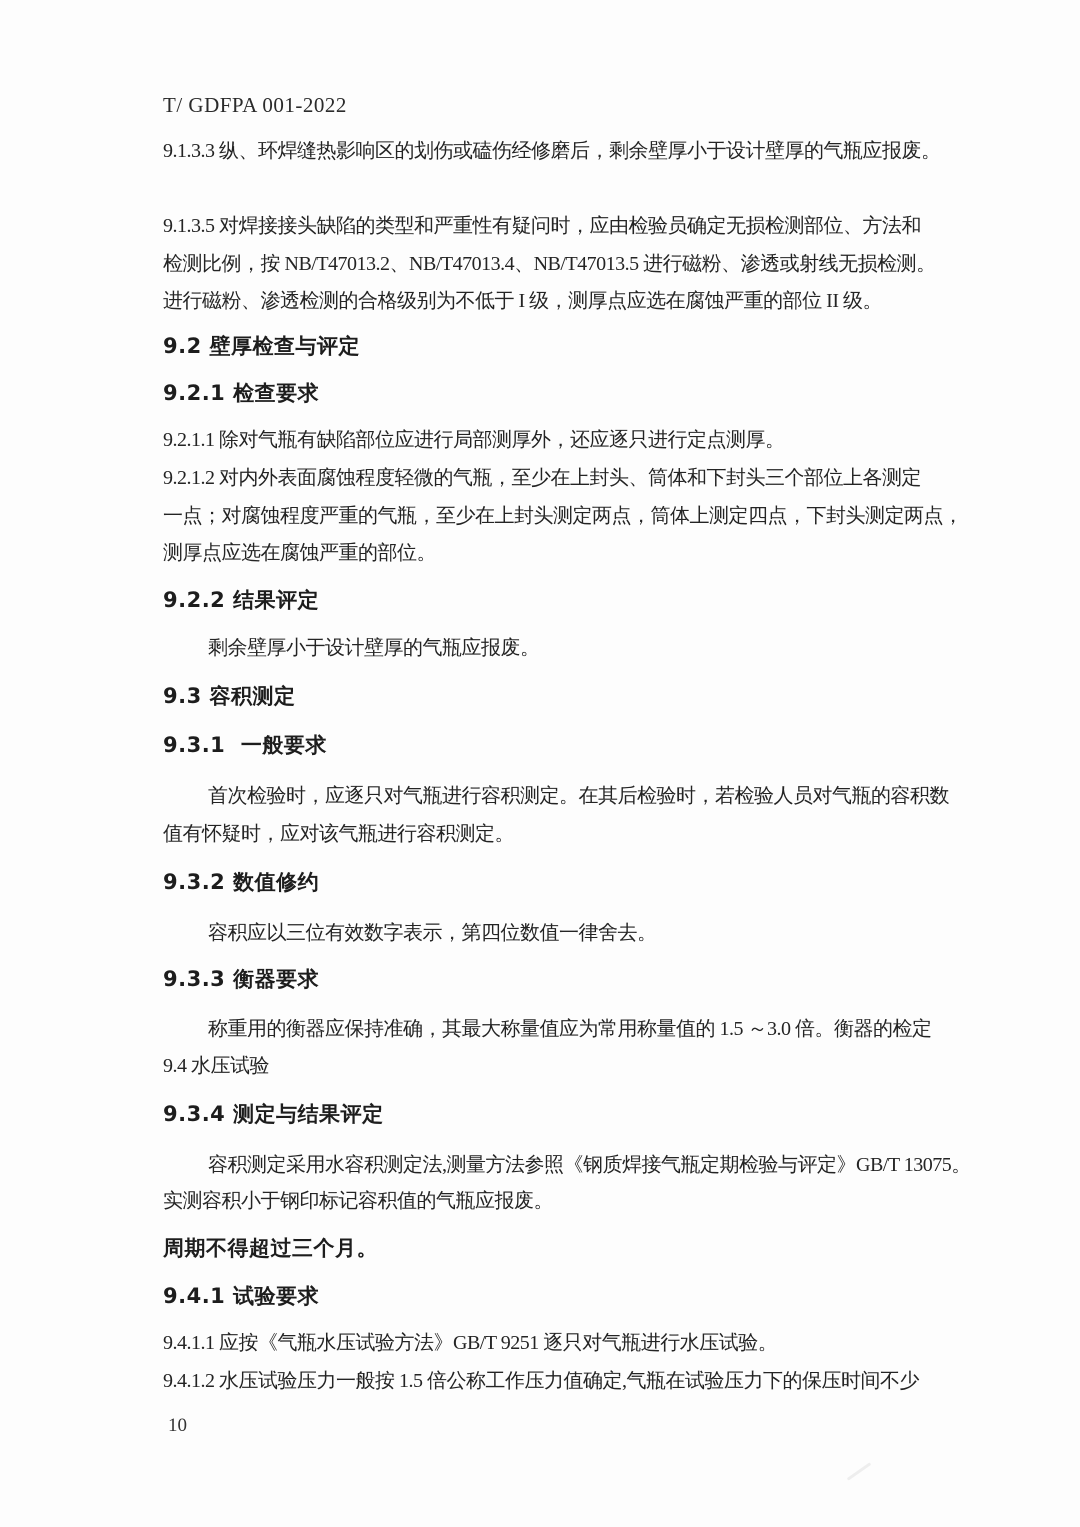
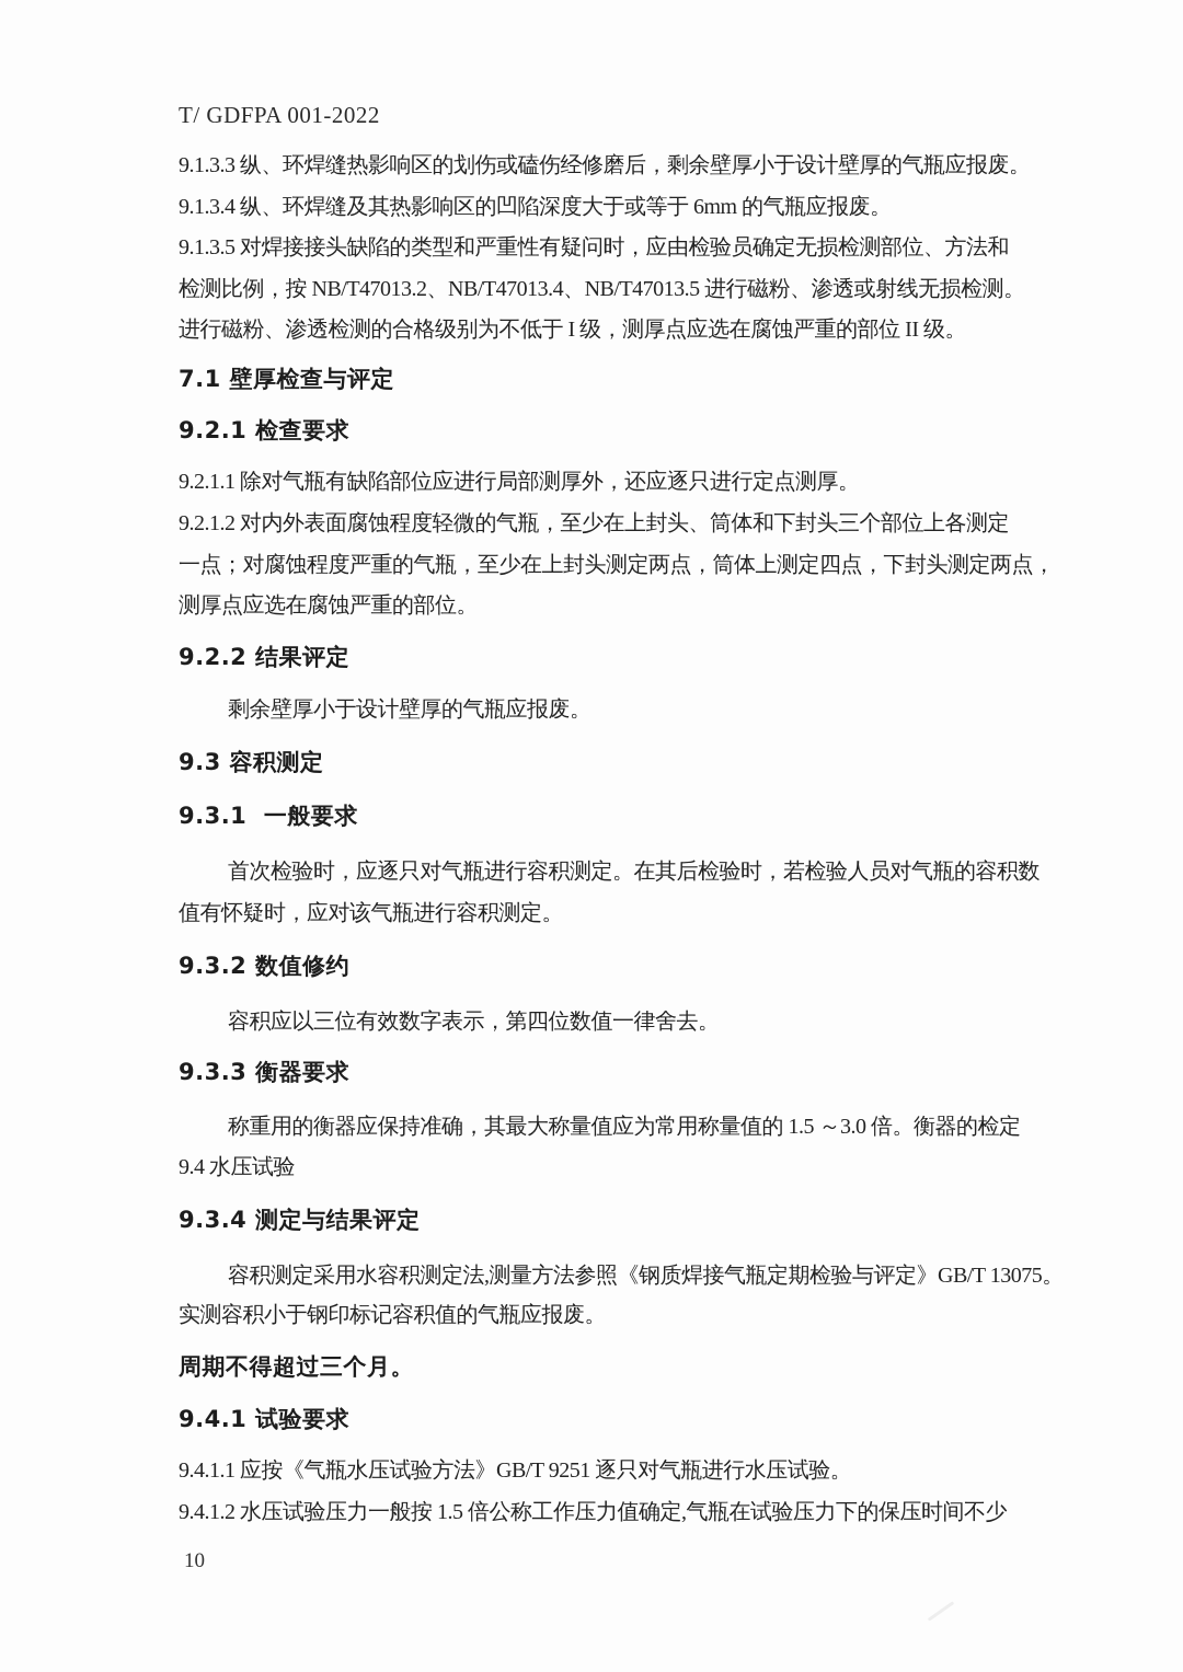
  T/ GDFPA 001-2022
  9.1.3.3 纵、环焊缝热影响区的划伤或磕伤经修磨后，剩余壁厚小于设计壁厚的气瓶应报废。
+ 9.1.3.4 纵、环焊缝及其热影响区的凹陷深度大于或等于 6mm 的气瓶应报废。
  9.1.3.5 对焊接接头缺陷的类型和严重性有疑问时，应由检验员确定无损检测部位、方法和
  检测比例，按 NB/T47013.2、NB/T47013.4、NB/T47013.5 进行磁粉、渗透或射线无损检测。
  进行磁粉、渗透检测的合格级别为不低于 I 级，测厚点应选在腐蚀严重的部位 II 级。
- 9.2 壁厚检查与评定
+ 7.1 壁厚检查与评定
  9.2.1 检查要求
  9.2.1.1 除对气瓶有缺陷部位应进行局部测厚外，还应逐只进行定点测厚。
  9.2.1.2 对内外表面腐蚀程度轻微的气瓶，至少在上封头、筒体和下封头三个部位上各测定
  一点；对腐蚀程度严重的气瓶，至少在上封头测定两点，筒体上测定四点，下封头测定两点，
  测厚点应选在腐蚀严重的部位。
  9.2.2 结果评定
  剩余壁厚小于设计壁厚的气瓶应报废。
  9.3 容积测定
  9.3.1 一般要求
  首次检验时，应逐只对气瓶进行容积测定。在其后检验时，若检验人员对气瓶的容积数
  值有怀疑时，应对该气瓶进行容积测定。
  9.3.2 数值修约
  容积应以三位有效数字表示，第四位数值一律舍去。
  9.3.3 衡器要求
  称重用的衡器应保持准确，其最大称量值应为常用称量值的 1.5 ～3.0 倍。衡器的检定
  9.4 水压试验
  9.3.4 测定与结果评定
  容积测定采用水容积测定法,测量方法参照《钢质焊接气瓶定期检验与评定》GB/T 13075。
  实测容积小于钢印标记容积值的气瓶应报废。
  周期不得超过三个月。
  9.4.1 试验要求
  9.4.1.1 应按《气瓶水压试验方法》GB/T 9251 逐只对气瓶进行水压试验。
  9.4.1.2 水压试验压力一般按 1.5 倍公称工作压力值确定,气瓶在试验压力下的保压时间不少
  10
